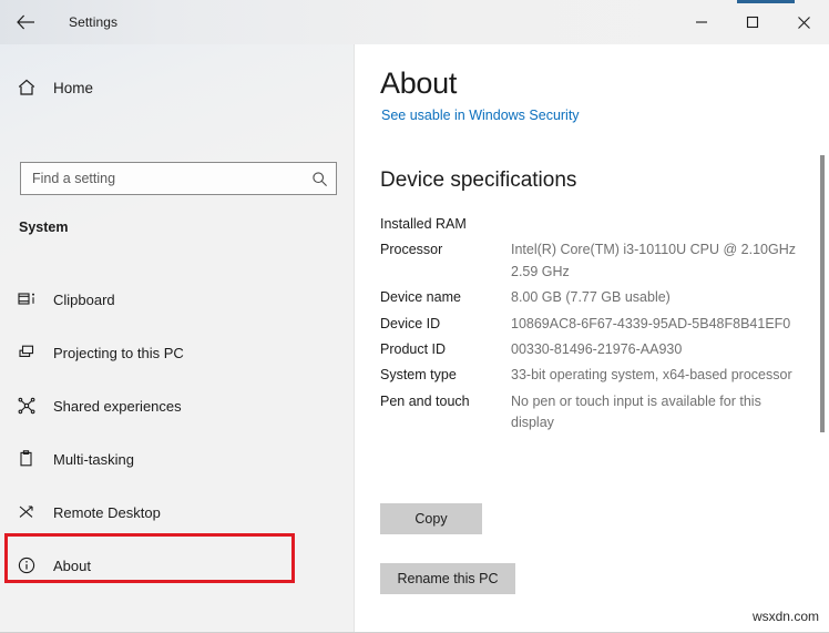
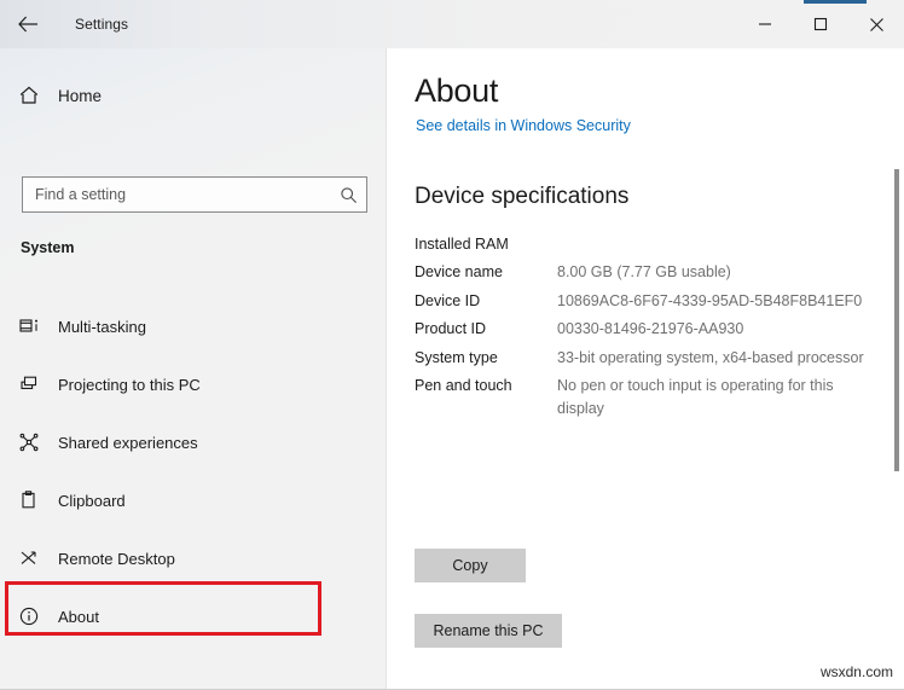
  Settings
  Home
  Find a setting
  System
- Clipboard
+ Multi-tasking
  Projecting to this PC
  Shared experiences
- Multi-tasking
+ Clipboard
  Remote Desktop
  About
  About
- See usable in Windows Security
+ See details in Windows Security
  Device specifications
  Installed RAM
- Processor
- Intel(R) Core(TM) i3-10110U CPU @ 2.10GHz 2.59 GHz
  Device name
  8.00 GB (7.77 GB usable)
  Device ID
  10869AC8-6F67-4339-95AD-5B48F8B41EF0
  Product ID
  00330-81496-21976-AA930
  System type
  33-bit operating system, x64-based processor
  Pen and touch
- No pen or touch input is available for this display
+ No pen or touch input is operating for this display
  Copy
  Rename this PC
  wsxdn.com
